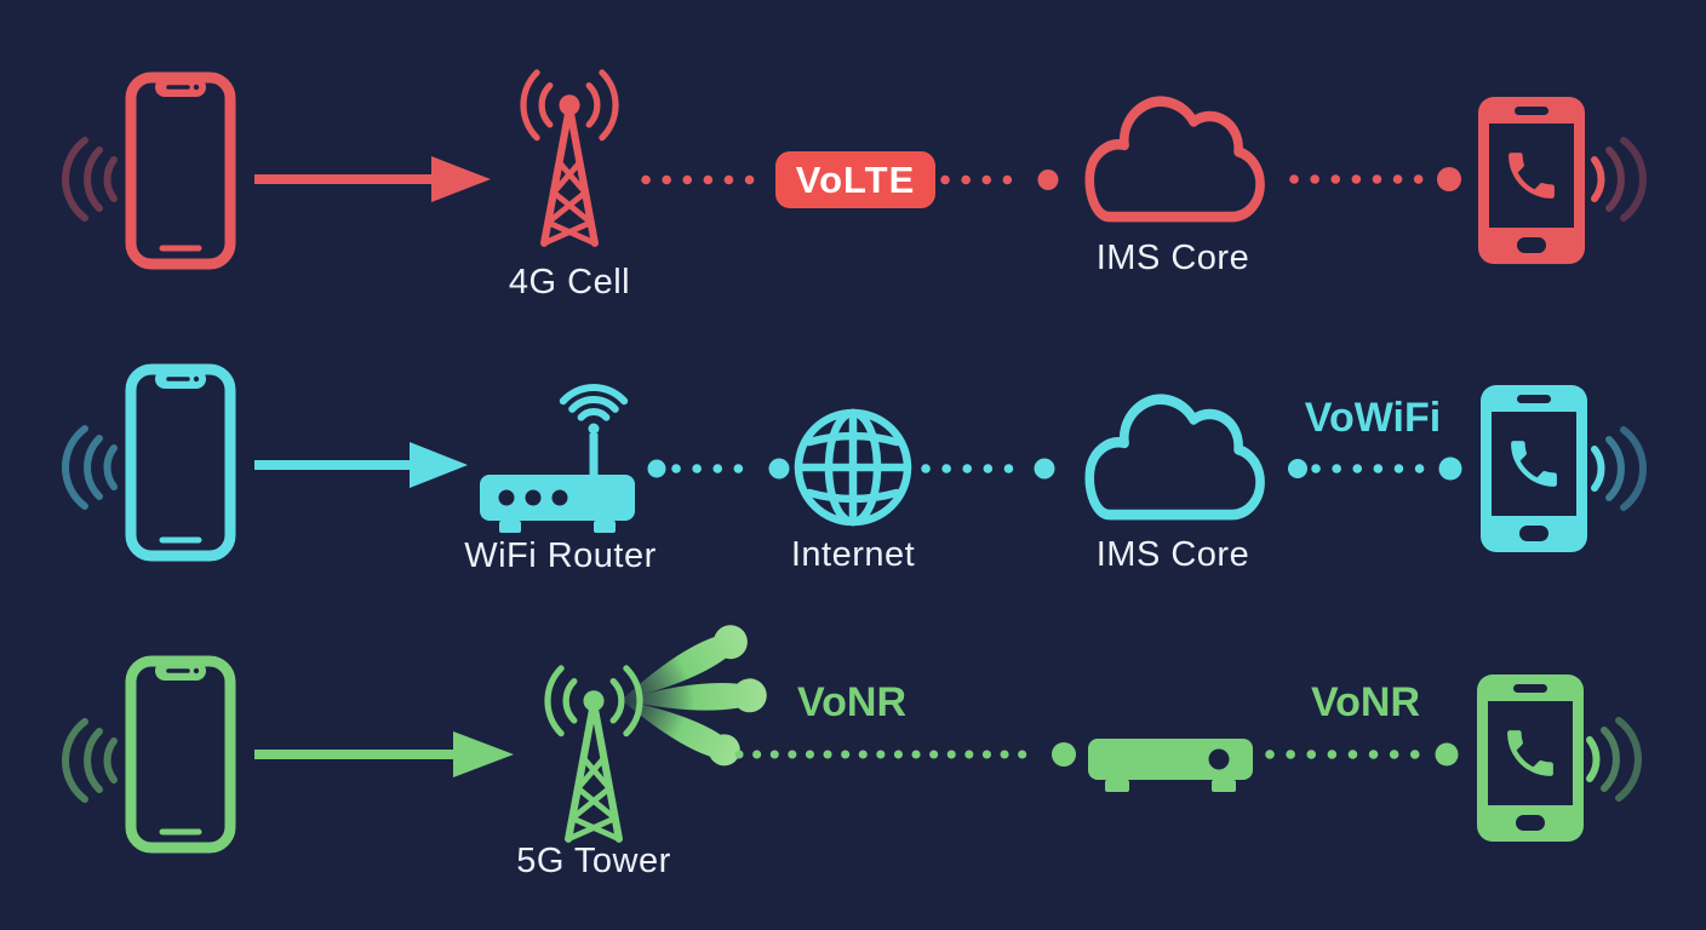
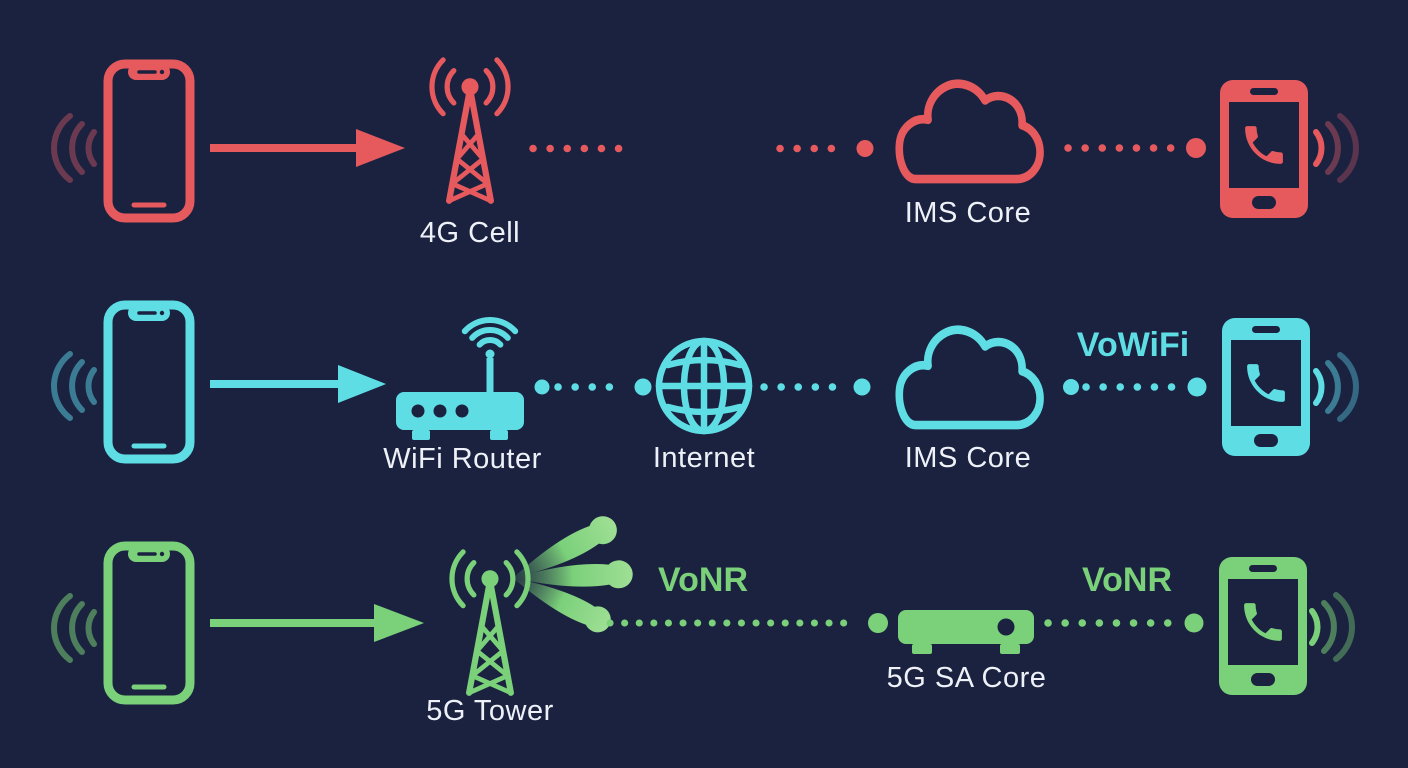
  4G Cell
- VoLTE
  IMS Core
  WiFi Router
  Internet
  IMS Core
  VoWiFi
  5G Tower
  VoNR
+ 5G SA Core
  VoNR
